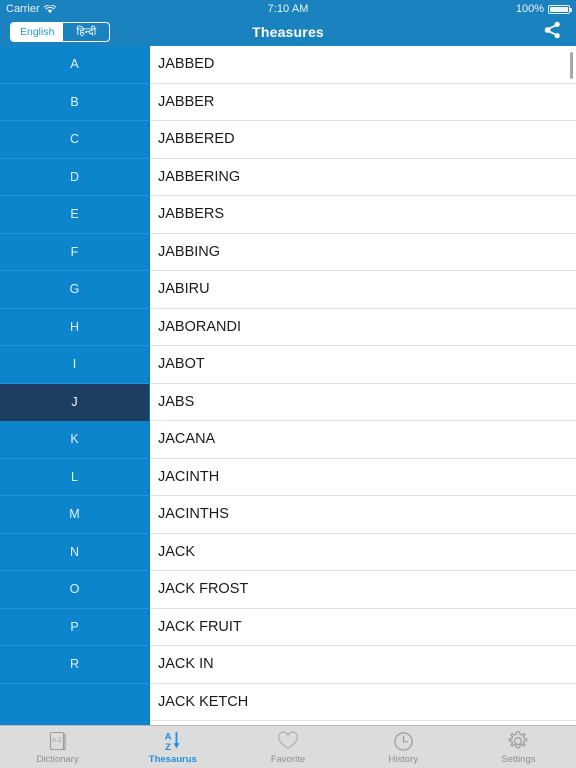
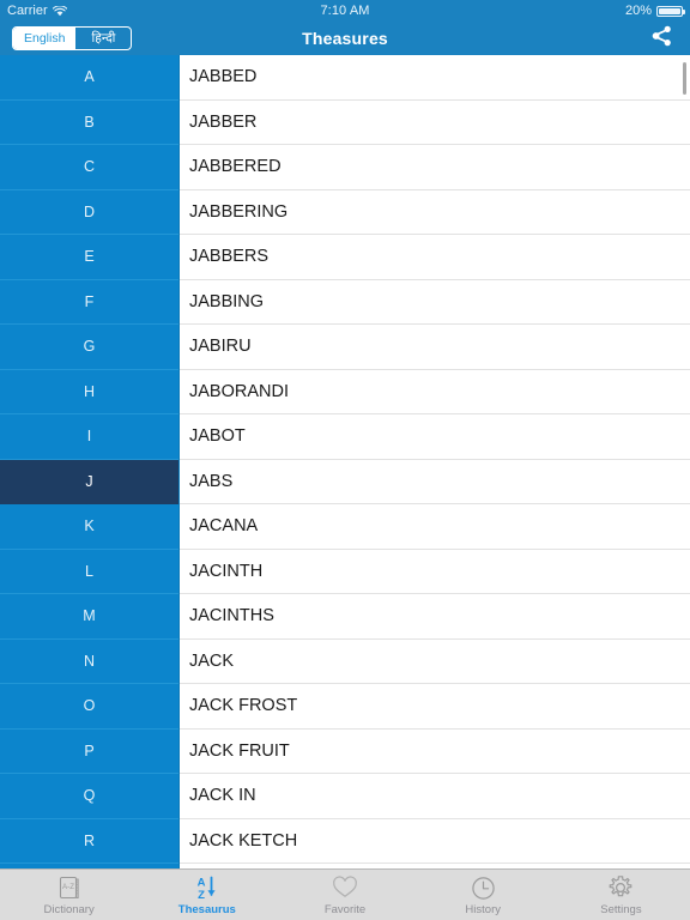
  Carrier
  7:10 AM
- 100%
+ 20%
  English
  हिन्दी
  Theasures
  A
  B
  C
  D
  E
  F
  G
  H
  I
  J
  K
  L
  M
  N
  O
  P
+ Q
  R
  JABBED
  JABBER
  JABBERED
  JABBERING
  JABBERS
  JABBING
  JABIRU
  JABORANDI
  JABOT
  JABS
  JACANA
  JACINTH
  JACINTHS
  JACK
  JACK FROST
  JACK FRUIT
  JACK IN
  JACK KETCH
  Dictionary
  A
  Z
  Thesaurus
  Favorite
  History
  Settings
